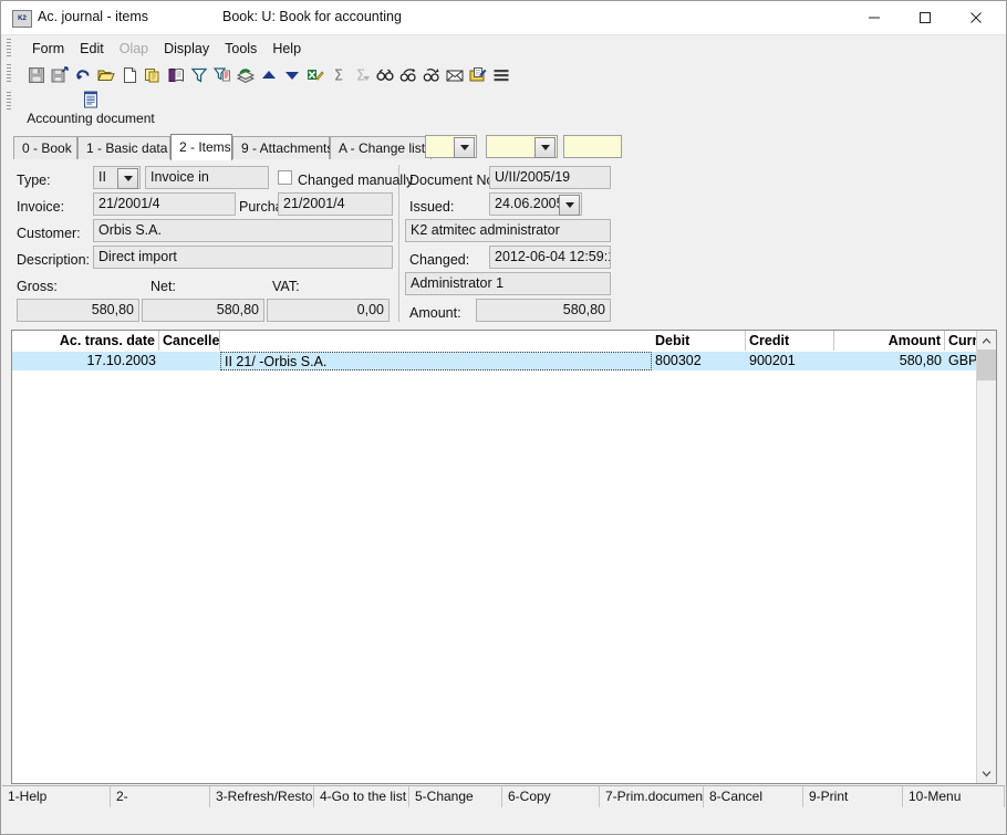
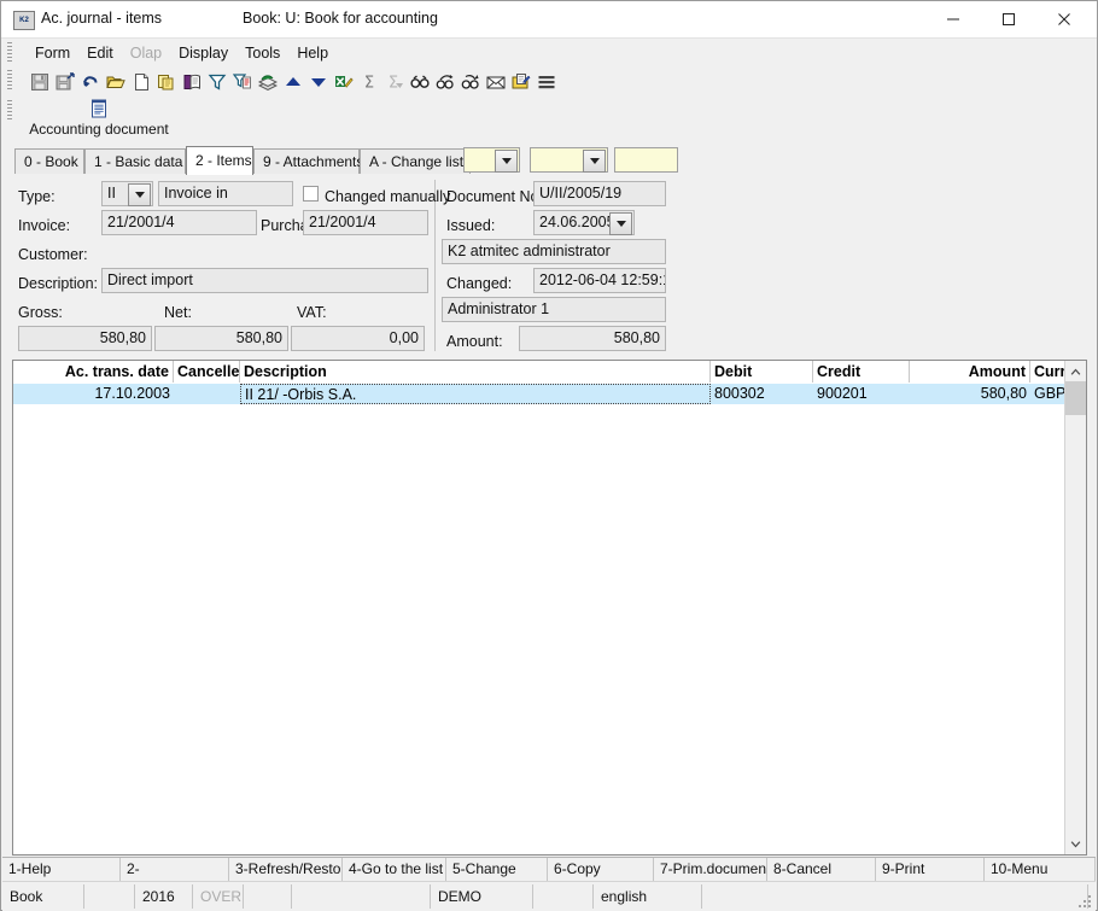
  Ac. journal - items
  Book: U: Book for accounting
  Form
  Edit
  Olap
  Display
  Tools
  Help
  Σ
  Σ
  Accounting document
  0 - Book
  1 - Basic data
  2 - Items
  9 - Attachment
  A - Change list
  Type:
  II
  Invoice in
  Changed manually
  Document N
  U/II/2005/19
  Invoice:
  21/2001/4
  Purch
  21/2001/4
  Issued:
  24.06.200
  Customer:
- Orbis S.A.
  K2 atmitec administrator
  Description:
  Direct import
  Changed:
  2012-06-04 12:59:
  Gross:
  Net:
  VAT:
  Administrator 1
  580,80
  580,80
  0,00
  Amount:
  580,80
  Ac. trans. date
  Cancelle
+ Description
  Debit
  Credit
  Amount
  Curr
  17.10.2003
  II 21/ -Orbis S.A.
  800302
  900201
  580,80
  GBP
  1-Help
  2-
  3-Refresh/Resto
  4-Go to the list
  5-Change
  6-Copy
  7-Prim.documen
  8-Cancel
  9-Print
  10-Menu
+ Book
+ 2016
+ OVER
+ DEMO
+ english
